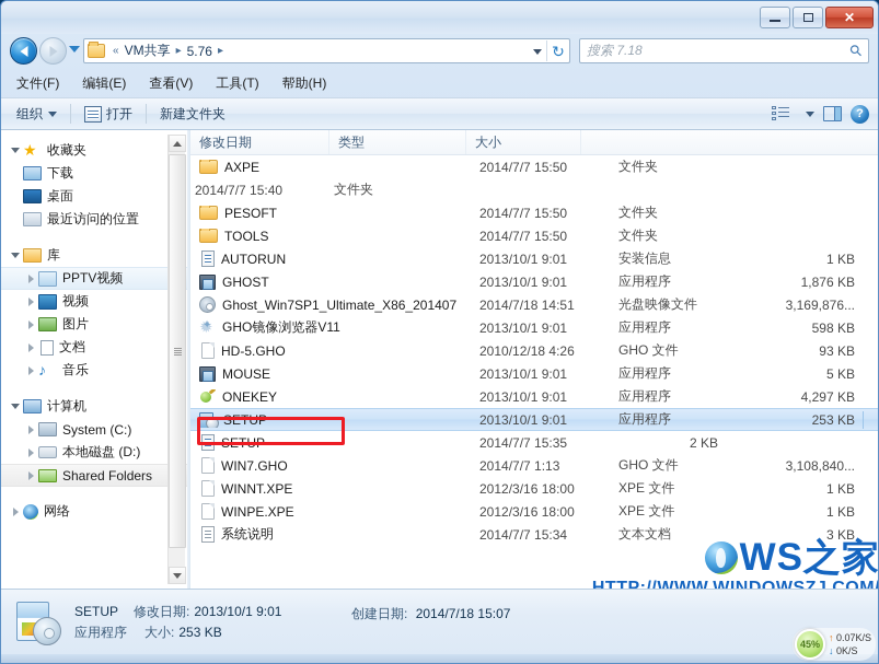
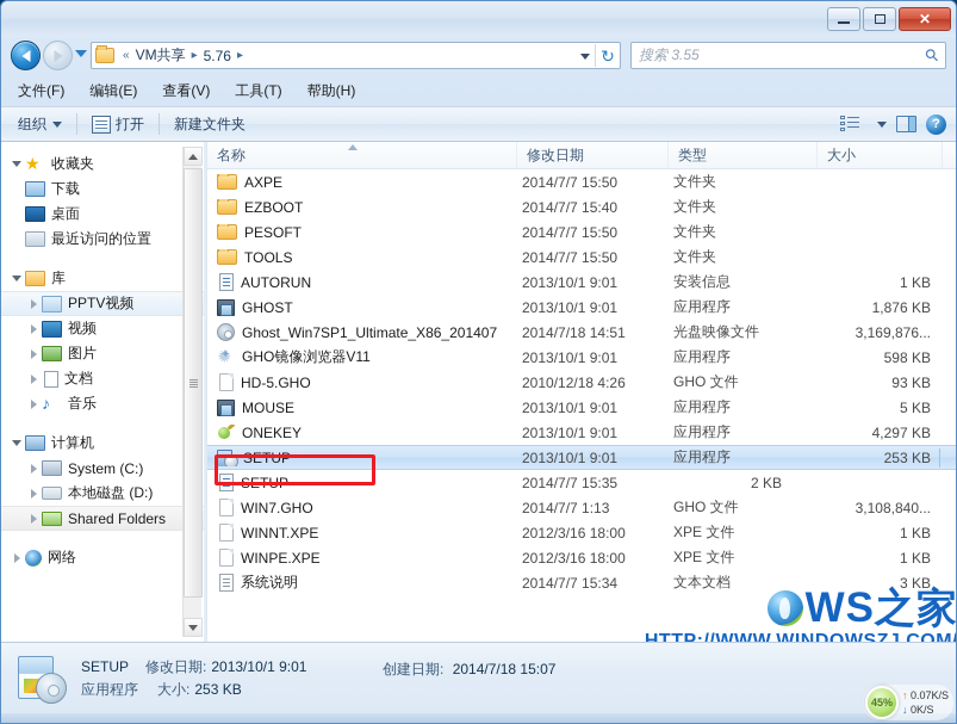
  ✕
  «
  VM共享
  ▸
  5.76
  ▸
  ↻
- 搜索 7.18
+ 搜索 3.55
  文件(F)
  编辑(E)
  查看(V)
  工具(T)
  帮助(H)
  组织
  打开
  新建文件夹
  ?
  ★
  收藏夹
  下载
  桌面
  最近访问的位置
  库
  PPTV视频
  视频
  图片
  文档
  ♪
  音乐
  计算机
  System (C:)
  本地磁盘 (D:)
  Shared Folders
  网络
+ 名称
  修改日期
  类型
  大小
  AXPE
  2014/7/7 15:50
  文件夹
+ EZBOOT
  2014/7/7 15:40
  文件夹
  PESOFT
  2014/7/7 15:50
  文件夹
  TOOLS
  2014/7/7 15:50
  文件夹
  AUTORUN
  2013/10/1 9:01
  安装信息
  1 KB
  GHOST
  2013/10/1 9:01
  应用程序
  1,876 KB
  Ghost_Win7SP1_Ultimate_X86_201407
  2014/7/18 14:51
  光盘映像文件
  3,169,876...
  GHO镜像浏览器V11
  2013/10/1 9:01
  应用程序
  598 KB
  HD-5.GHO
  2010/12/18 4:26
  GHO 文件
  93 KB
  MOUSE
  2013/10/1 9:01
  应用程序
  5 KB
  ONEKEY
  2013/10/1 9:01
  应用程序
  4,297 KB
  SETUP
  2013/10/1 9:01
  应用程序
  253 KB
  SETUP
  2014/7/7 15:35
  2 KB
  WIN7.GHO
  2014/7/7 1:13
  GHO 文件
  3,108,840...
  WINNT.XPE
  2012/3/16 18:00
  XPE 文件
  1 KB
  WINPE.XPE
  2012/3/16 18:00
  XPE 文件
  1 KB
  系统说明
  2014/7/7 15:34
  文本文档
  3 KB
  WS
  之家
  HTTP://WWW.WINDOWSZJ.COM/
  SETUP
  修改日期:
  2013/10/1 9:01
  应用程序
  大小:
  253 KB
  创建日期: 2014/7/18 15:07
  45%
  ↑ 0.07K/S
  ↓ 0K/S
